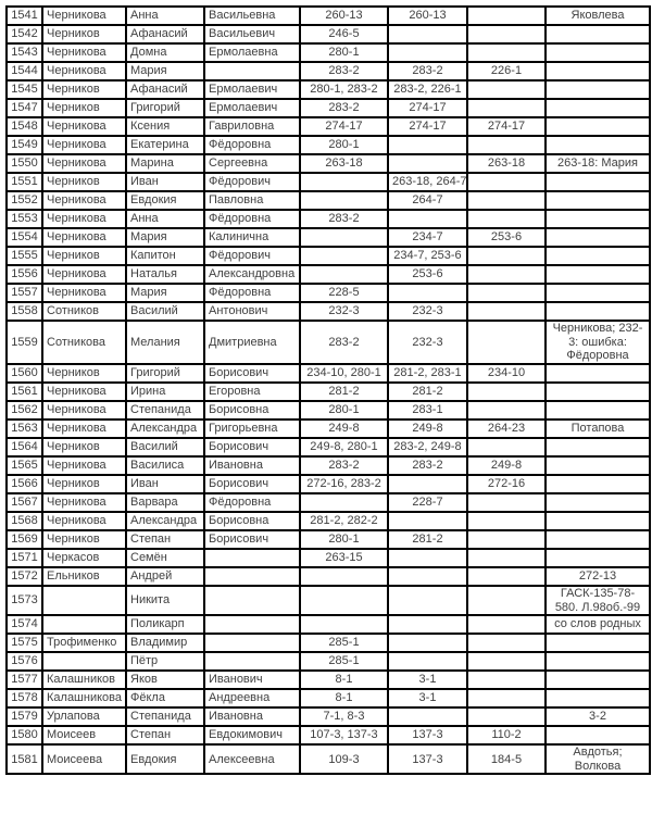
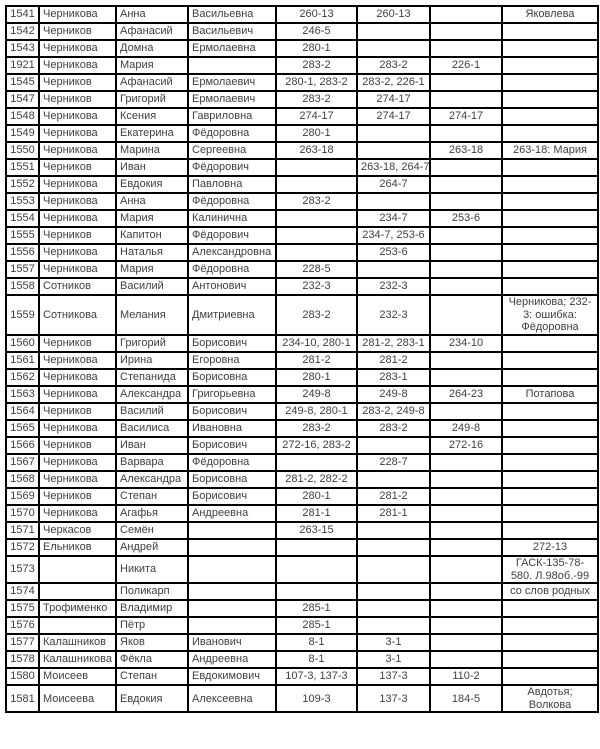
  1541	Черникова	Анна	Васильевна	260-13	260-13		Яковлева
  1542	Черников	Афанасий	Васильевич	246-5
  1543	Черникова	Домна	Ермолаевна	280-1
- 1544	Черникова	Мария		283-2	283-2	226-1
+ 1921	Черникова	Мария		283-2	283-2	226-1
  1545	Черников	Афанасий	Ермолаевич	280-1, 283-2	283-2, 226-1
  1547	Черников	Григорий	Ермолаевич	283-2	274-17
  1548	Черникова	Ксения	Гавриловна	274-17	274-17	274-17
  1549	Черникова	Екатерина	Фёдоровна	280-1
  1550	Черникова	Марина	Сергеевна	263-18		263-18	263-18: Мария
  1551	Черников	Иван	Фёдорович		263-18, 264-7
  1552	Черникова	Евдокия	Павловна		264-7
  1553	Черникова	Анна	Фёдоровна	283-2
  1554	Черникова	Мария	Калинична		234-7	253-6
  1555	Черников	Капитон	Фёдорович		234-7, 253-6
  1556	Черникова	Наталья	Александровна		253-6
  1557	Черникова	Мария	Фёдоровна	228-5
  1558	Сотников	Василий	Антонович	232-3	232-3
  1559	Сотникова	Мелания	Дмитриевна	283-2	232-3		Черникова; 232-3: ошибка: Фёдоровна
  1560	Черников	Григорий	Борисович	234-10, 280-1	281-2, 283-1	234-10
  1561	Черникова	Ирина	Егоровна	281-2	281-2
  1562	Черникова	Степанида	Борисовна	280-1	283-1
  1563	Черникова	Александра	Григорьевна	249-8	249-8	264-23	Потапова
  1564	Черников	Василий	Борисович	249-8, 280-1	283-2, 249-8
  1565	Черникова	Василиса	Ивановна	283-2	283-2	249-8
  1566	Черников	Иван	Борисович	272-16, 283-2		272-16
  1567	Черникова	Варвара	Фёдоровна		228-7
  1568	Черникова	Александра	Борисовна	281-2, 282-2
  1569	Черников	Степан	Борисович	280-1	281-2
+ 1570	Черникова	Агафья	Андреевна	281-1	281-1
  1571	Черкасов	Семён		263-15
  1572	Ельников	Андрей					272-13
  1573		Никита					ГАСК-135-78-580. Л.98об.-99
  1574		Поликарп					со слов родных
  1575	Трофименко	Владимир		285-1
  1576		Пётр		285-1
  1577	Калашников	Яков	Иванович	8-1	3-1
  1578	Калашникова	Фёкла	Андреевна	8-1	3-1
- 1579	Урлапова	Степанида	Ивановна	7-1, 8-3			3-2
  1580	Моисеев	Степан	Евдокимович	107-3, 137-3	137-3	110-2
  1581	Моисеева	Евдокия	Алексеевна	109-3	137-3	184-5	Авдотья; Волкова
